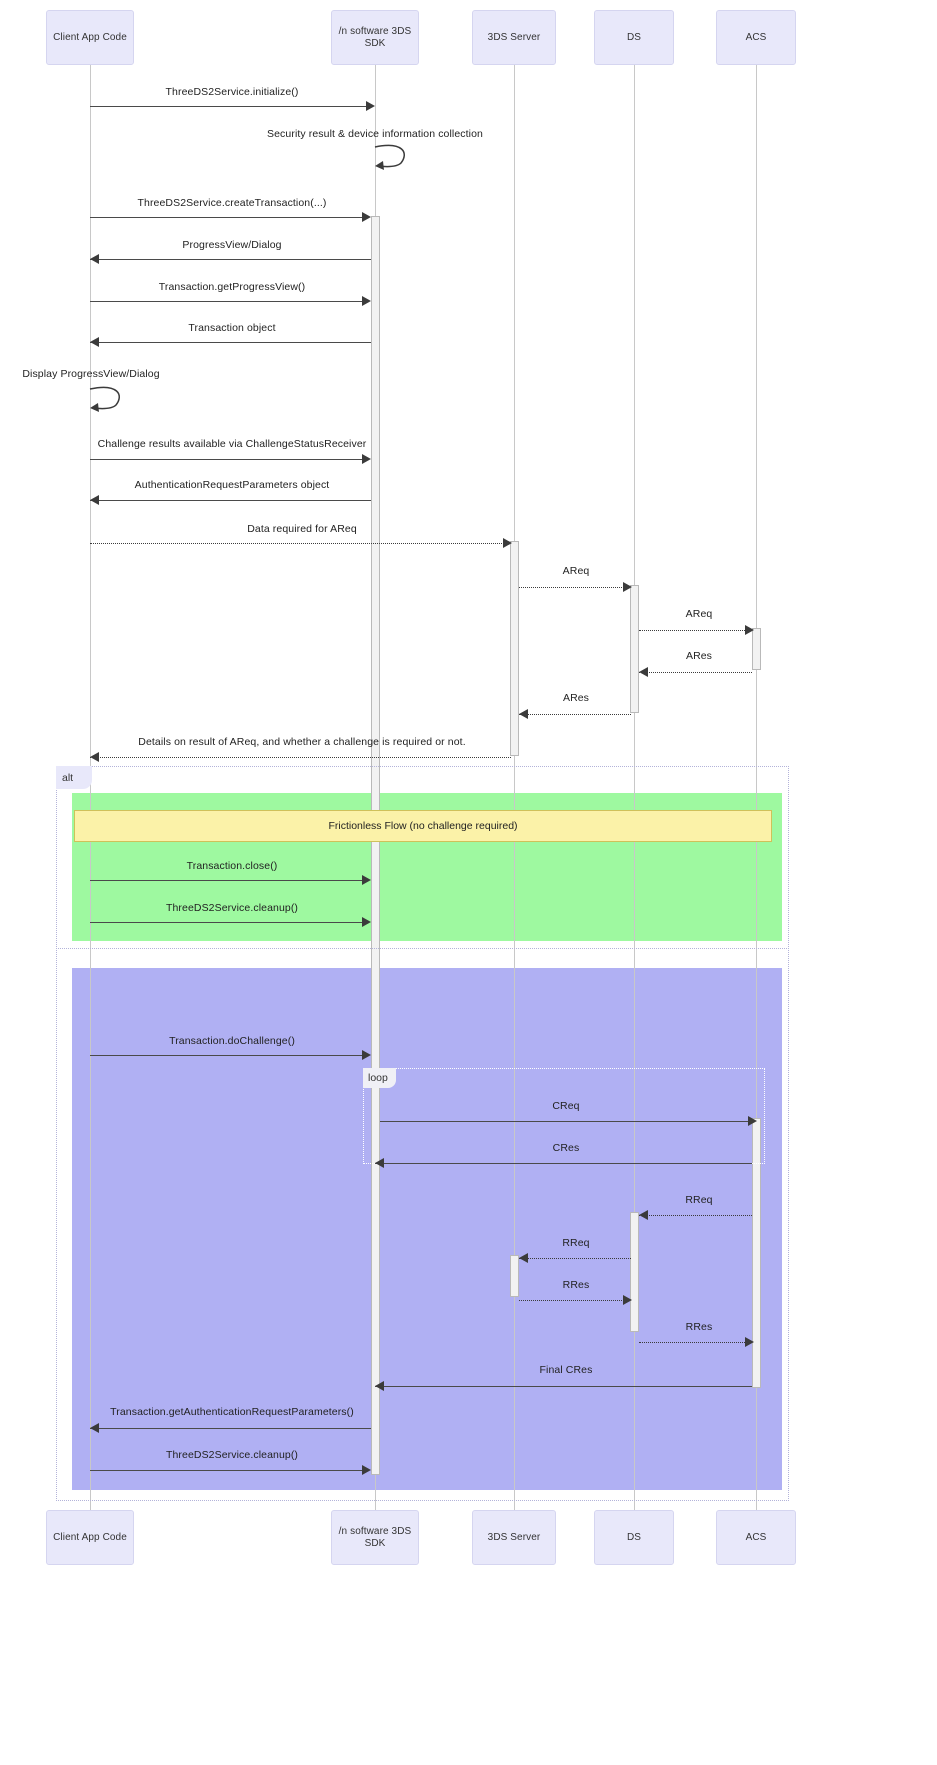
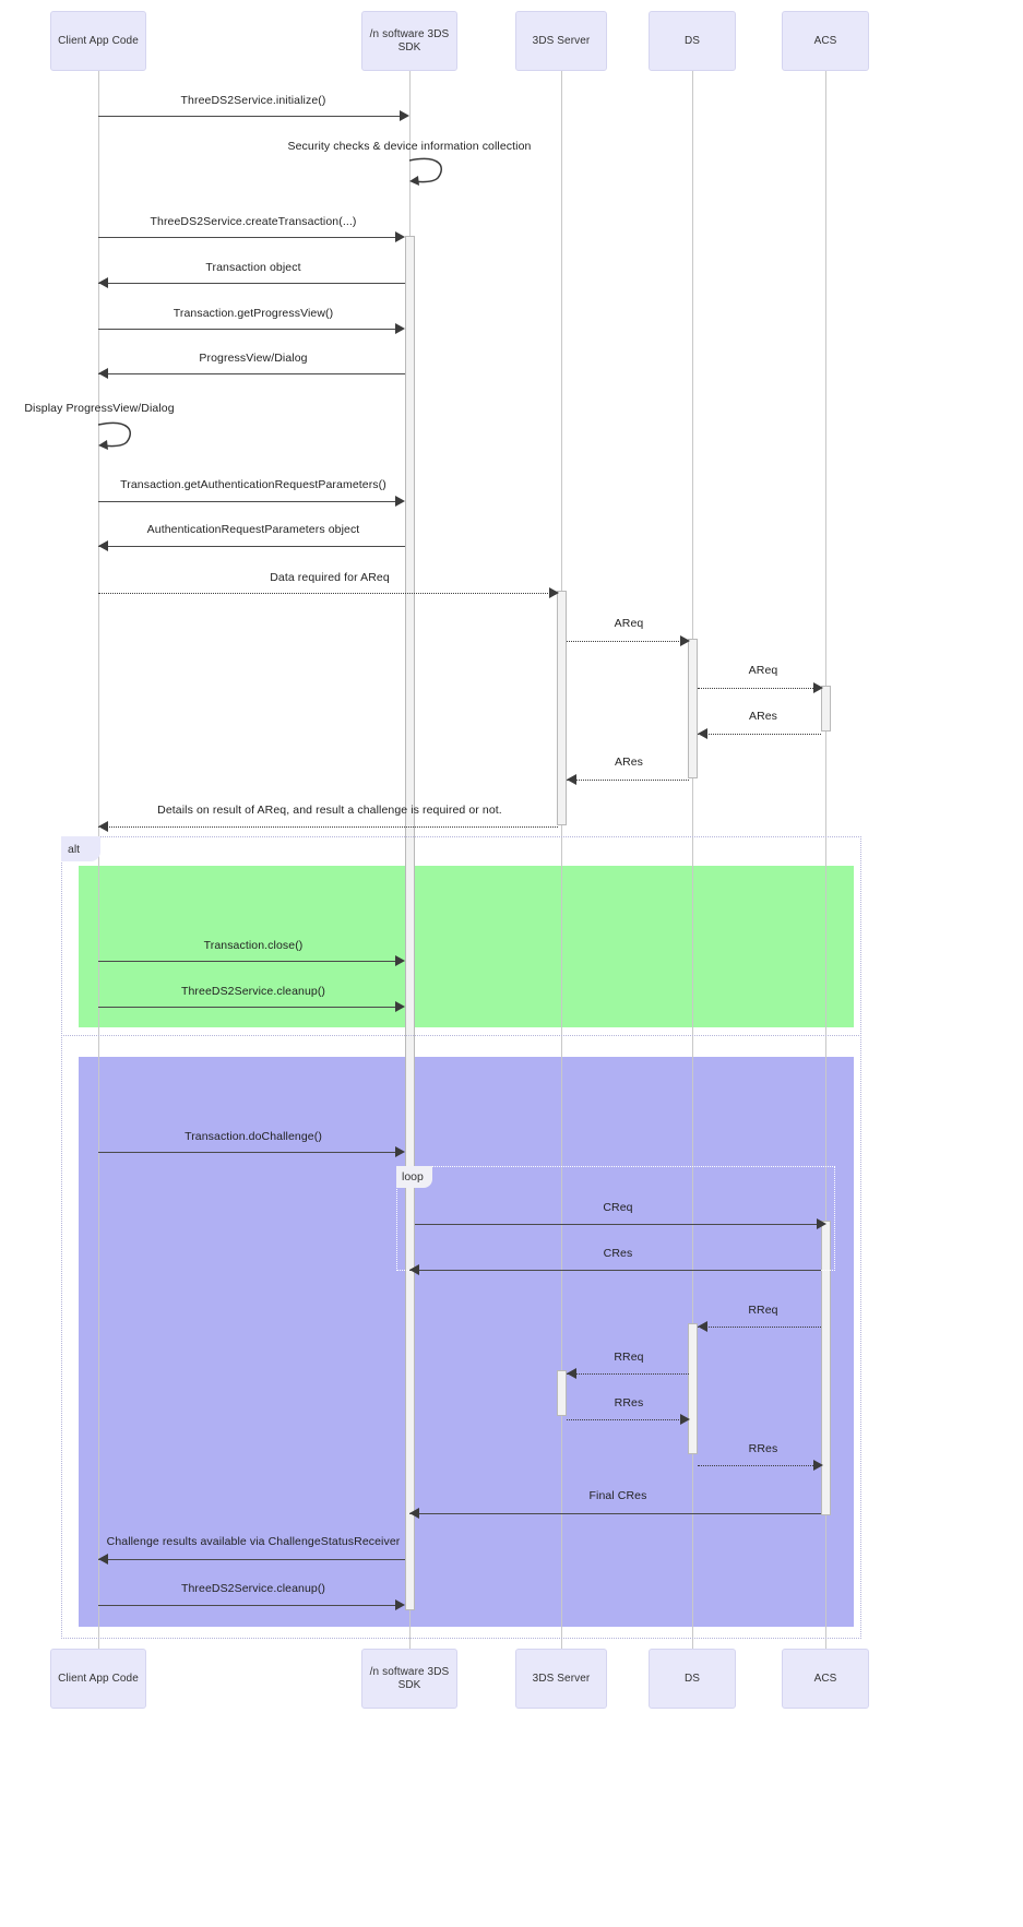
  Client App Code
  /n software 3DS SDK
  3DS Server
  DS
  ACS
  Client App Code
  /n software 3DS SDK
  3DS Server
  DS
  ACS
  ThreeDS2Service.initialize()
- Security result & device information collection
+ Security checks & device information collection
  ThreeDS2Service.createTransaction(...)
- ProgressView/Dialog
+ Transaction object
  Transaction.getProgressView()
- Transaction object
+ ProgressView/Dialog
  Display ProgressView/Dialog
- Challenge results available via ChallengeStatusReceiver
+ Transaction.getAuthenticationRequestParameters()
  AuthenticationRequestParameters object
  Data required for AReq
  AReq
  AReq
  ARes
  ARes
- Details on result of AReq, and whether a challenge is required or not.
+ Details on result of AReq, and result a challenge is required or not.
  alt
- Frictionless Flow (no challenge required)
  Transaction.close()
  ThreeDS2Service.cleanup()
  Transaction.doChallenge()
  loop
  CReq
  CRes
  RReq
  RReq
  RRes
  RRes
  Final CRes
- Transaction.getAuthenticationRequestParameters()
+ Challenge results available via ChallengeStatusReceiver
  ThreeDS2Service.cleanup()
